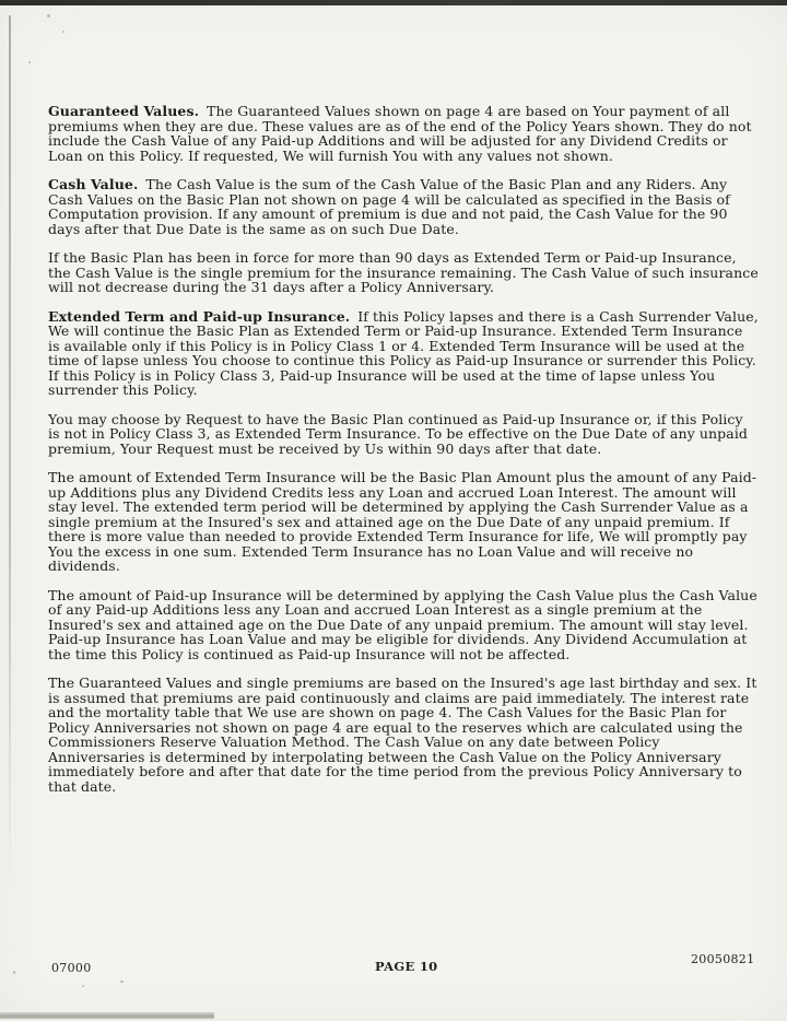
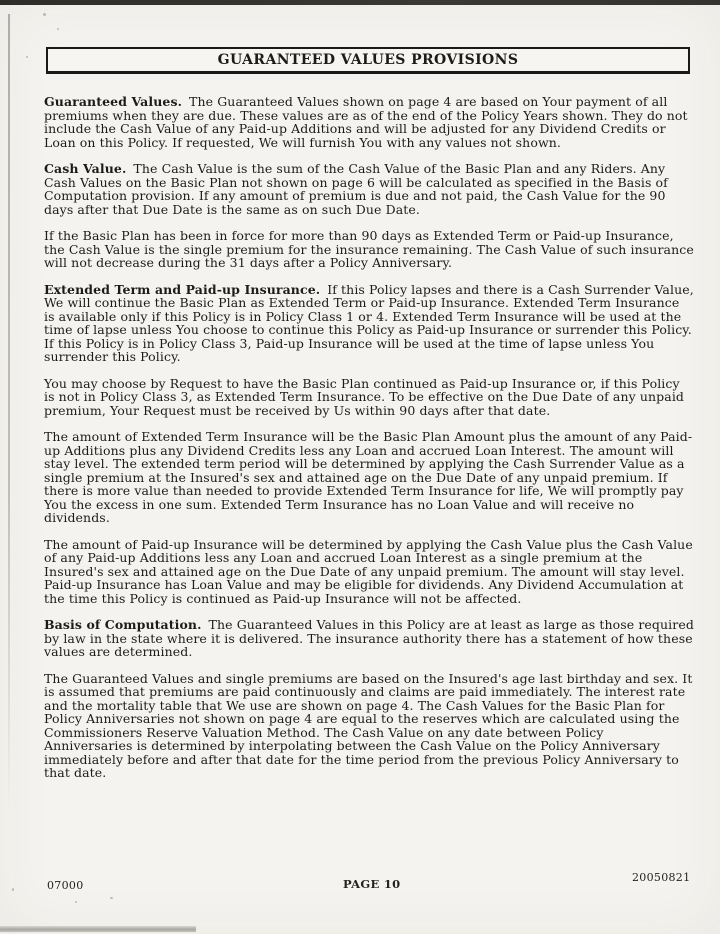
+ GUARANTEED VALUES PROVISIONS
  Guaranteed Values. The Guaranteed Values shown on page 4 are based on Your payment of all premiums when they are due. These values are as of the end of the Policy Years shown. They do not include the Cash Value of any Paid-up Additions and will be adjusted for any Dividend Credits or Loan on this Policy. If requested, We will furnish You with any values not shown.
- Cash Value. The Cash Value is the sum of the Cash Value of the Basic Plan and any Riders. Any Cash Values on the Basic Plan not shown on page 4 will be calculated as specified in the Basis of Computation provision. If any amount of premium is due and not paid, the Cash Value for the 90 days after that Due Date is the same as on such Due Date.
+ Cash Value. The Cash Value is the sum of the Cash Value of the Basic Plan and any Riders. Any Cash Values on the Basic Plan not shown on page 6 will be calculated as specified in the Basis of Computation provision. If any amount of premium is due and not paid, the Cash Value for the 90 days after that Due Date is the same as on such Due Date.
  If the Basic Plan has been in force for more than 90 days as Extended Term or Paid-up Insurance, the Cash Value is the single premium for the insurance remaining. The Cash Value of such insurance will not decrease during the 31 days after a Policy Anniversary.
  Extended Term and Paid-up Insurance. If this Policy lapses and there is a Cash Surrender Value, We will continue the Basic Plan as Extended Term or Paid-up Insurance. Extended Term Insurance is available only if this Policy is in Policy Class 1 or 4. Extended Term Insurance will be used at the time of lapse unless You choose to continue this Policy as Paid-up Insurance or surrender this Policy. If this Policy is in Policy Class 3, Paid-up Insurance will be used at the time of lapse unless You surrender this Policy.
  You may choose by Request to have the Basic Plan continued as Paid-up Insurance or, if this Policy is not in Policy Class 3, as Extended Term Insurance. To be effective on the Due Date of any unpaid premium, Your Request must be received by Us within 90 days after that date.
  The amount of Extended Term Insurance will be the Basic Plan Amount plus the amount of any Paid-up Additions plus any Dividend Credits less any Loan and accrued Loan Interest. The amount will stay level. The extended term period will be determined by applying the Cash Surrender Value as a single premium at the Insured's sex and attained age on the Due Date of any unpaid premium. If there is more value than needed to provide Extended Term Insurance for life, We will promptly pay You the excess in one sum. Extended Term Insurance has no Loan Value and will receive no dividends.
  The amount of Paid-up Insurance will be determined by applying the Cash Value plus the Cash Value of any Paid-up Additions less any Loan and accrued Loan Interest as a single premium at the Insured's sex and attained age on the Due Date of any unpaid premium. The amount will stay level. Paid-up Insurance has Loan Value and may be eligible for dividends. Any Dividend Accumulation at the time this Policy is continued as Paid-up Insurance will not be affected.
+ Basis of Computation. The Guaranteed Values in this Policy are at least as large as those required by law in the state where it is delivered. The insurance authority there has a statement of how these values are determined.
  The Guaranteed Values and single premiums are based on the Insured's age last birthday and sex. It is assumed that premiums are paid continuously and claims are paid immediately. The interest rate and the mortality table that We use are shown on page 4. The Cash Values for the Basic Plan for Policy Anniversaries not shown on page 4 are equal to the reserves which are calculated using the Commissioners Reserve Valuation Method. The Cash Value on any date between Policy Anniversaries is determined by interpolating between the Cash Value on the Policy Anniversary immediately before and after that date for the time period from the previous Policy Anniversary to that date.
  07000
  PAGE 10
  20050821
